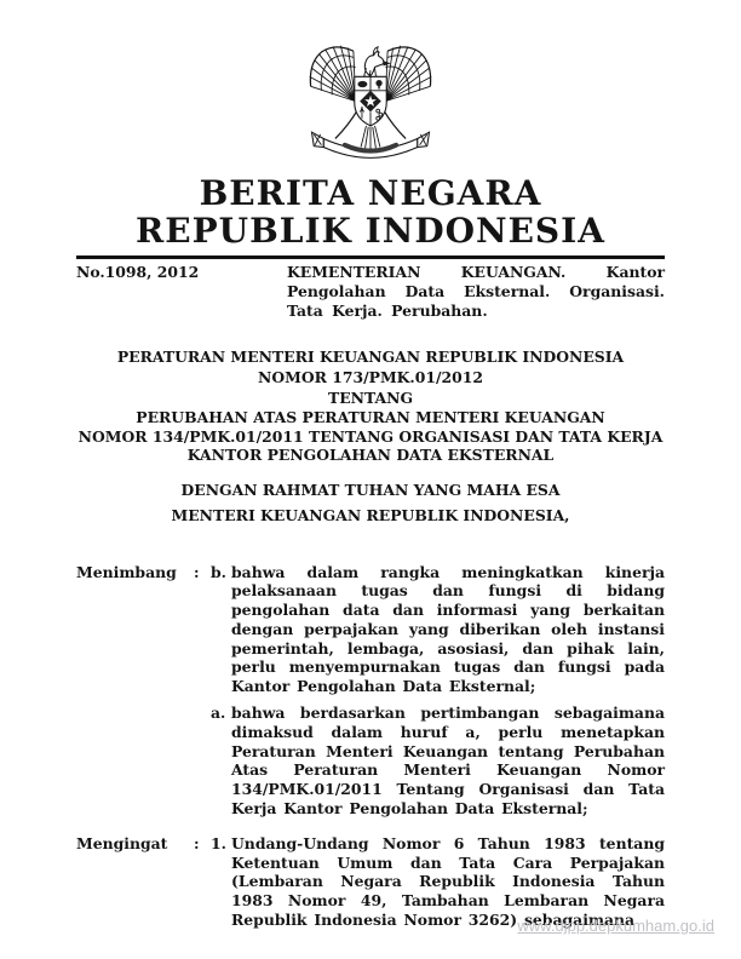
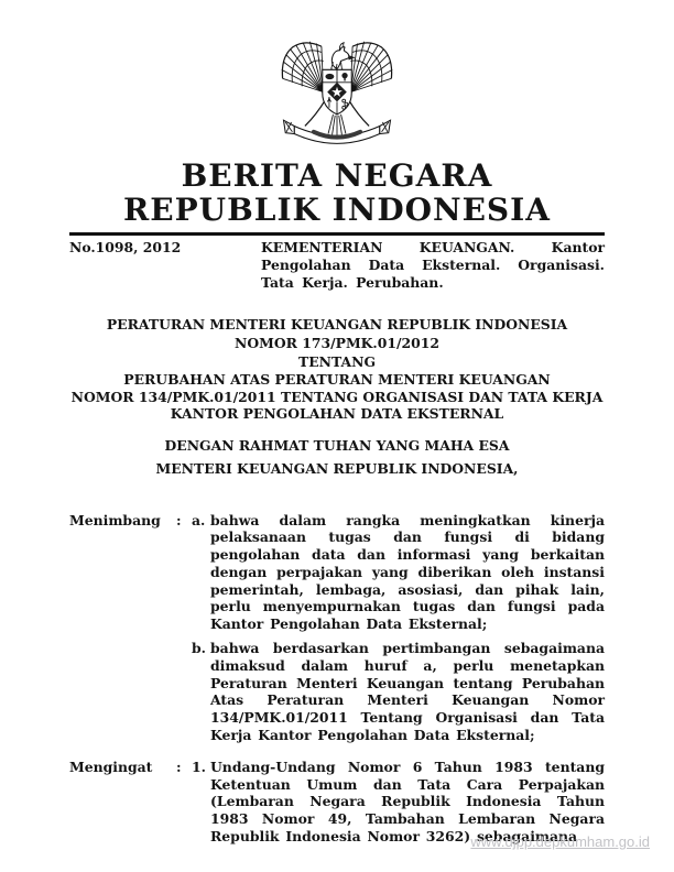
  BERITA NEGARA
  REPUBLIK INDONESIA
  No.1098, 2012
  KEMENTERIAN KEUANGAN. Kantor Pengolahan Data Eksternal. Organisasi. Tata Kerja. Perubahan.
  PERATURAN MENTERI KEUANGAN REPUBLIK INDONESIA
  NOMOR 173/PMK.01/2012
  TENTANG
  PERUBAHAN ATAS PERATURAN MENTERI KEUANGAN
  NOMOR 134/PMK.01/2011 TENTANG ORGANISASI DAN TATA KERJA
  KANTOR PENGOLAHAN DATA EKSTERNAL
  DENGAN RAHMAT TUHAN YANG MAHA ESA
  MENTERI KEUANGAN REPUBLIK INDONESIA,
  Menimbang
  :
- b.
+ a.
  bahwa dalam rangka meningkatkan kinerja pelaksanaan tugas dan fungsi di bidang pengolahan data dan informasi yang berkaitan dengan perpajakan yang diberikan oleh instansi pemerintah, lembaga, asosiasi, dan pihak lain, perlu menyempurnakan tugas dan fungsi pada Kantor Pengolahan Data Eksternal;
- a.
+ b.
  bahwa berdasarkan pertimbangan sebagaimana dimaksud dalam huruf a, perlu menetapkan Peraturan Menteri Keuangan tentang Perubahan Atas Peraturan Menteri Keuangan Nomor 134/PMK.01/2011 Tentang Organisasi dan Tata Kerja Kantor Pengolahan Data Eksternal;
  Mengingat
  :
  1.
  Undang-Undang Nomor 6 Tahun 1983 tentang Ketentuan Umum dan Tata Cara Perpajakan (Lembaran Negara Republik Indonesia Tahun 1983 Nomor 49, Tambahan Lembaran Negara Republik Indonesia Nomor 3262) sebagaimana
  www.djpp.depkumham.go.id
